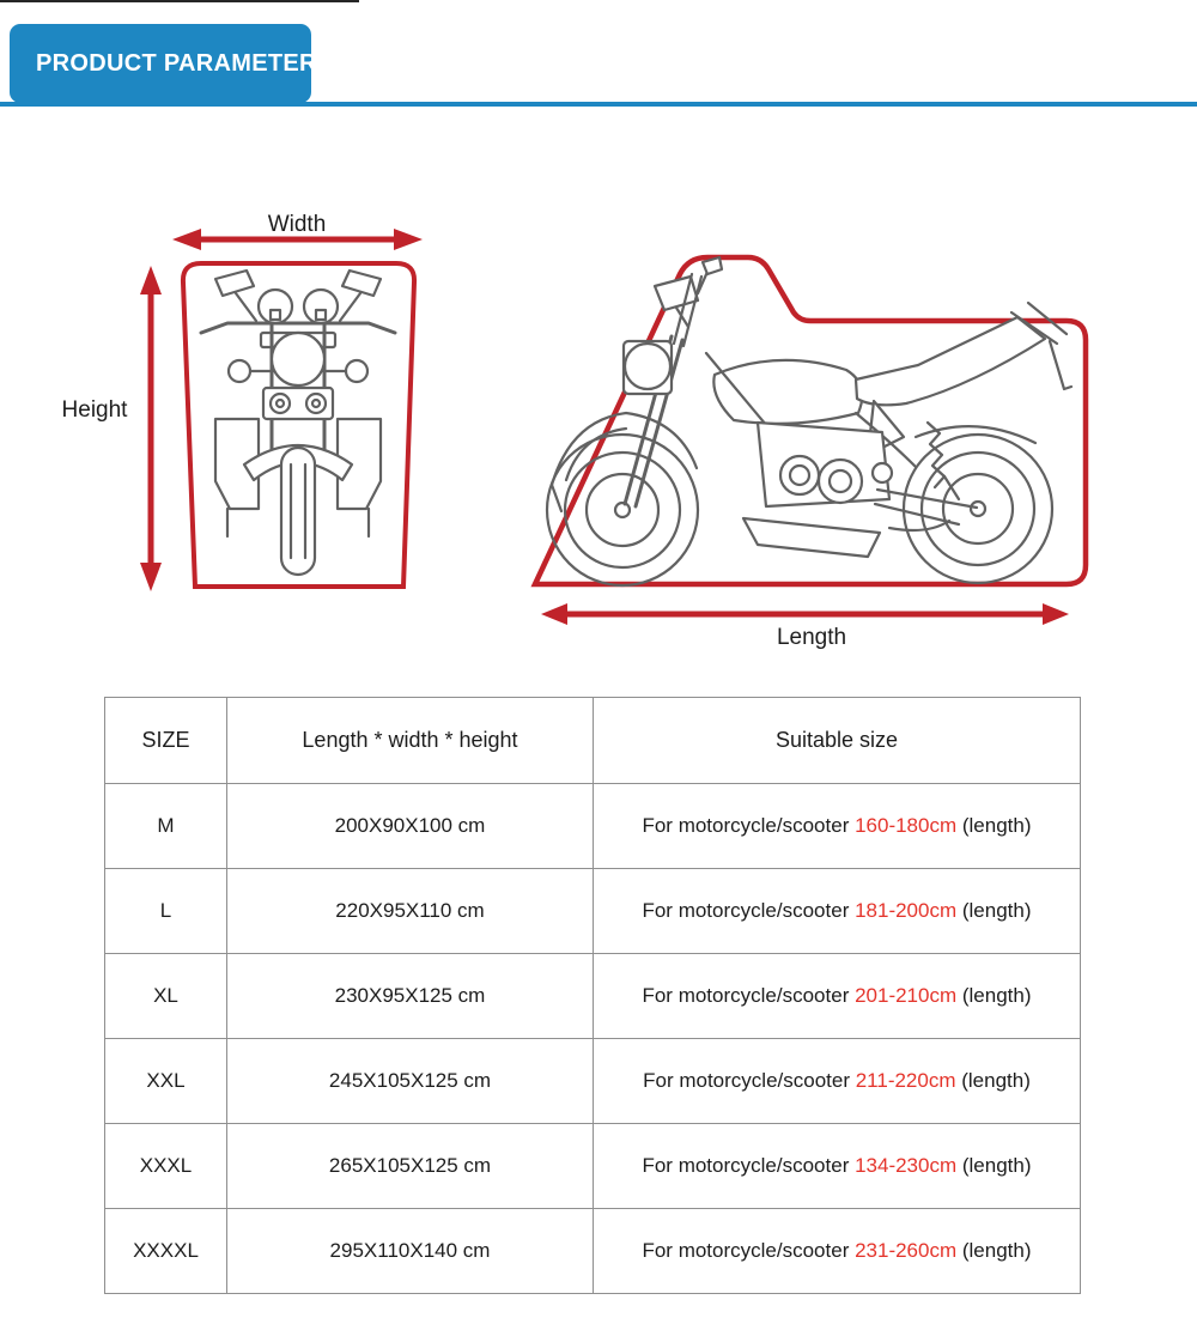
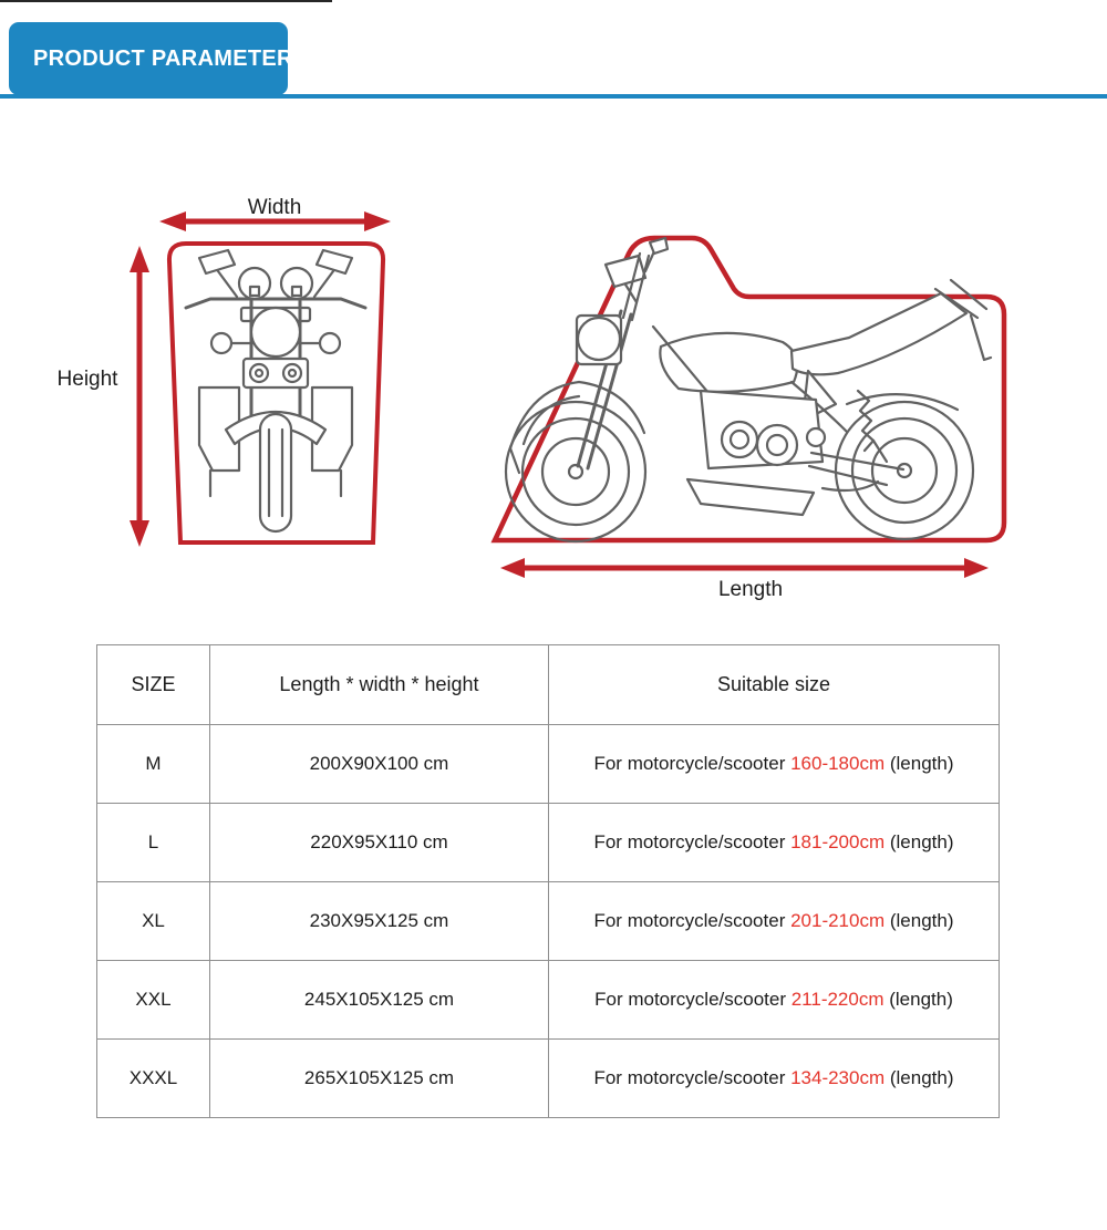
  PRODUCT PARAMETERS
  Width
  Height
  Length
  SIZE	Length * width * height	Suitable size
  M	200X90X100 cm	For motorcycle/scooter 160-180cm (length)
  L	220X95X110 cm	For motorcycle/scooter 181-200cm (length)
  XL	230X95X125 cm	For motorcycle/scooter 201-210cm (length)
  XXL	245X105X125 cm	For motorcycle/scooter 211-220cm (length)
  XXXL	265X105X125 cm	For motorcycle/scooter 134-230cm (length)
- XXXXL	295X110X140 cm	For motorcycle/scooter 231-260cm (length)
